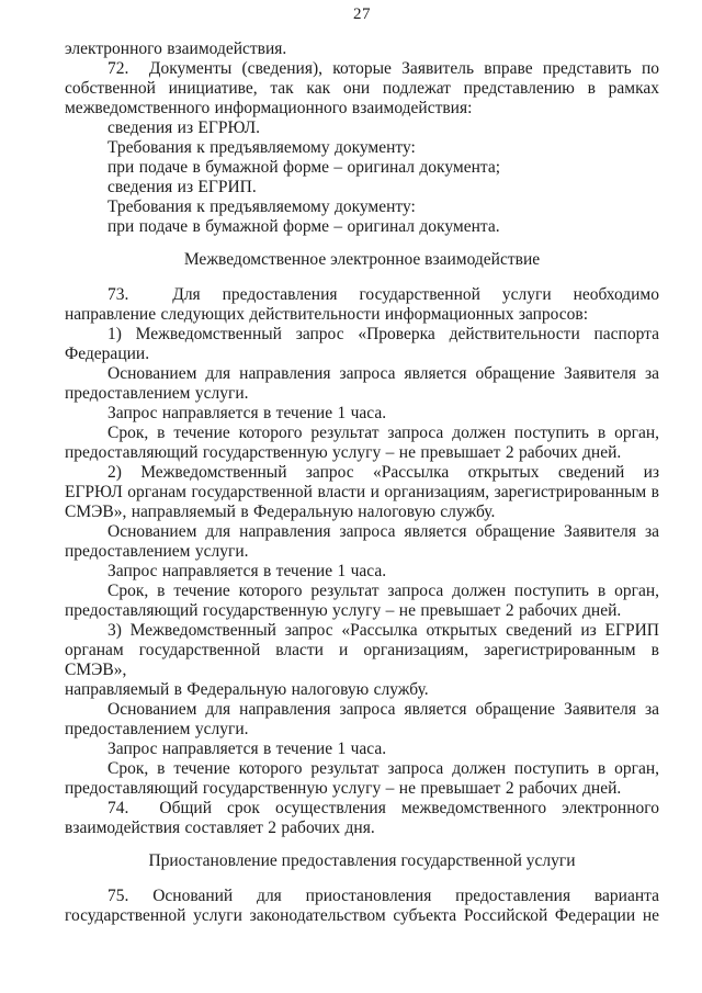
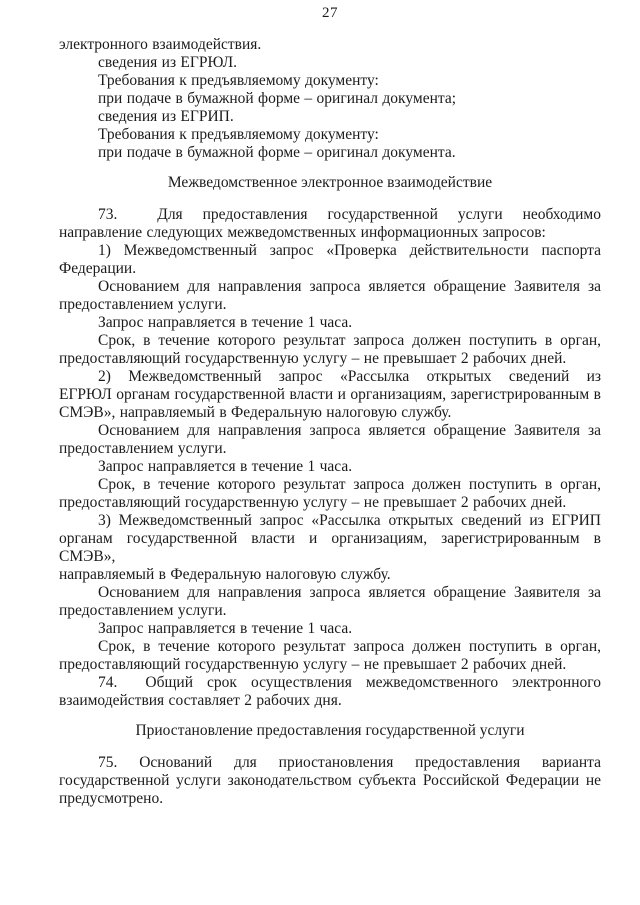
  27
  электронного взаимодействия.
- 72. Документы (сведения), которые Заявитель вправе представить по
- собственной инициативе, так как они подлежат представлению в рамках
- межведомственного информационного взаимодействия:
  сведения из ЕГРЮЛ.
  Требования к предъявляемому документу:
  при подаче в бумажной форме – оригинал документа;
  сведения из ЕГРИП.
  Требования к предъявляемому документу:
  при подаче в бумажной форме – оригинал документа.
  Межведомственное электронное взаимодействие
  73. Для предоставления государственной услуги необходимо
- направление следующих действительности информационных запросов:
+ направление следующих межведомственных информационных запросов:
  1) Межведомственный запрос «Проверка действительности паспорта
  Федерации.
  Основанием для направления запроса является обращение Заявителя за
  предоставлением услуги.
  Запрос направляется в течение 1 часа.
  Срок, в течение которого результат запроса должен поступить в орган,
  предоставляющий государственную услугу – не превышает 2 рабочих дней.
  2) Межведомственный запрос «Рассылка открытых сведений из
  ЕГРЮЛ органам государственной власти и организациям, зарегистрированным в
  СМЭВ», направляемый в Федеральную налоговую службу.
  Основанием для направления запроса является обращение Заявителя за
  предоставлением услуги.
  Запрос направляется в течение 1 часа.
  Срок, в течение которого результат запроса должен поступить в орган,
  предоставляющий государственную услугу – не превышает 2 рабочих дней.
  3) Межведомственный запрос «Рассылка открытых сведений из ЕГРИП
  органам государственной власти и организациям, зарегистрированным в СМЭВ»,
  направляемый в Федеральную налоговую службу.
  Основанием для направления запроса является обращение Заявителя за
  предоставлением услуги.
  Запрос направляется в течение 1 часа.
  Срок, в течение которого результат запроса должен поступить в орган,
  предоставляющий государственную услугу – не превышает 2 рабочих дней.
  74. Общий срок осуществления межведомственного электронного
  взаимодействия составляет 2 рабочих дня.
  Приостановление предоставления государственной услуги
  75. Оснований для приостановления предоставления варианта
  государственной услуги законодательством субъекта Российской Федерации не
+ предусмотрено.
